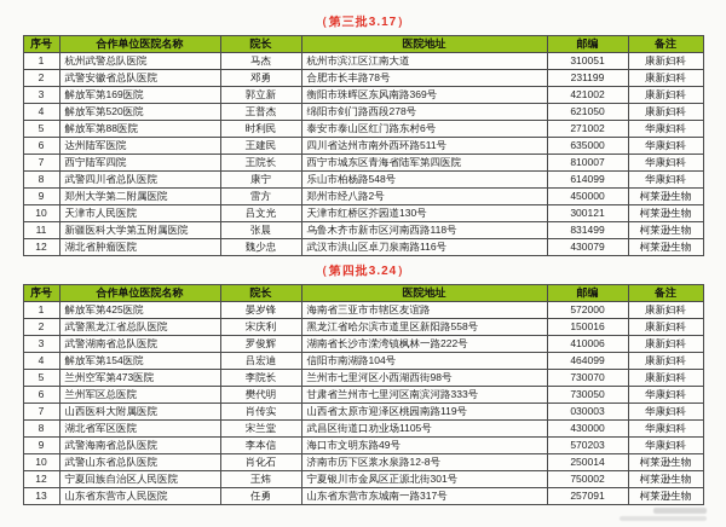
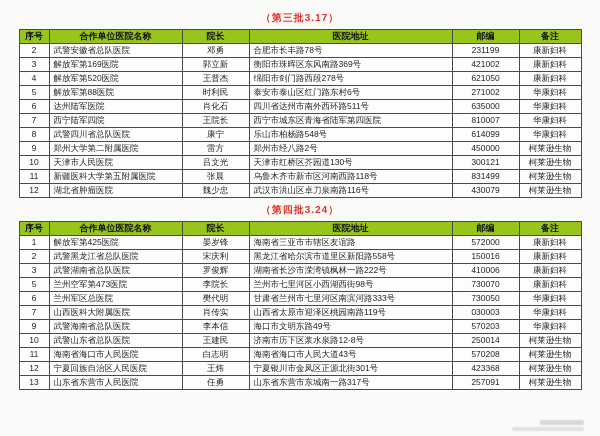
  （第三批3.17）
  序号	合作单位医院名称	院长	医院地址	邮编	备注
- 1	杭州武警总队医院	马杰	杭州市滨江区江南大道	310051	康新妇科
  2	武警安徽省总队医院	邓勇	合肥市长丰路78号	231199	康新妇科
  3	解放军第169医院	郭立新	衡阳市珠晖区东风南路369号	421002	康新妇科
  4	解放军第520医院	王普杰	绵阳市剑门路西段278号	621050	康新妇科
  5	解放军第88医院	时利民	泰安市泰山区红门路东村6号	271002	华康妇科
- 6	达州陆军医院	王建民	四川省达州市南外西环路511号	635000	华康妇科
+ 6	达州陆军医院	肖化石	四川省达州市南外西环路511号	635000	华康妇科
  7	西宁陆军四院	王院长	西宁市城东区青海省陆军第四医院	810007	华康妇科
  8	武警四川省总队医院	康宁	乐山市柏杨路548号	614099	华康妇科
  9	郑州大学第二附属医院	雷方	郑州市经八路2号	450000	柯莱逊生物
  10	天津市人民医院	吕文光	天津市红桥区芥园道130号	300121	柯莱逊生物
  11	新疆医科大学第五附属医院	张晨	乌鲁木齐市新市区河南西路118号	831499	柯莱逊生物
  12	湖北省肿瘤医院	魏少忠	武汉市洪山区卓刀泉南路116号	430079	柯莱逊生物
  （第四批3.24）
  序号	合作单位医院名称	院长	医院地址	邮编	备注
  1	解放军第425医院	晏岁锋	海南省三亚市市辖区友谊路	572000	康新妇科
  2	武警黑龙江省总队医院	宋庆利	黑龙江省哈尔滨市道里区新阳路558号	150016	康新妇科
  3	武警湖南省总队医院	罗俊辉	湖南省长沙市溁湾镇枫林一路222号	410006	康新妇科
- 4	解放军第154医院	吕宏迪	信阳市南湖路104号	464099	康新妇科
  5	兰州空军第473医院	李院长	兰州市七里河区小西湖西街98号	730070	康新妇科
  6	兰州军区总医院	樊代明	甘肃省兰州市七里河区南滨河路333号	730050	华康妇科
  7	山西医科大附属医院	肖传实	山西省太原市迎泽区桃园南路119号	030003	华康妇科
- 8	湖北省军区医院	宋兰堂	武昌区街道口劝业场1105号	430000	华康妇科
  9	武警海南省总队医院	李本信	海口市文明东路49号	570203	华康妇科
- 10	武警山东省总队医院	肖化石	济南市历下区浆水泉路12-8号	250014	柯莱逊生物
+ 10	武警山东省总队医院	王建民	济南市历下区浆水泉路12-8号	250014	柯莱逊生物
+ 11	海南省海口市人民医院	白志明	海南省海口市人民大道43号	570208	柯莱逊生物
- 12	宁夏回族自治区人民医院	王炜	宁夏银川市金凤区正源北街301号	750002	柯莱逊生物
+ 12	宁夏回族自治区人民医院	王炜	宁夏银川市金凤区正源北街301号	423368	柯莱逊生物
  13	山东省东营市人民医院	任勇	山东省东营市东城南一路317号	257091	柯莱逊生物
